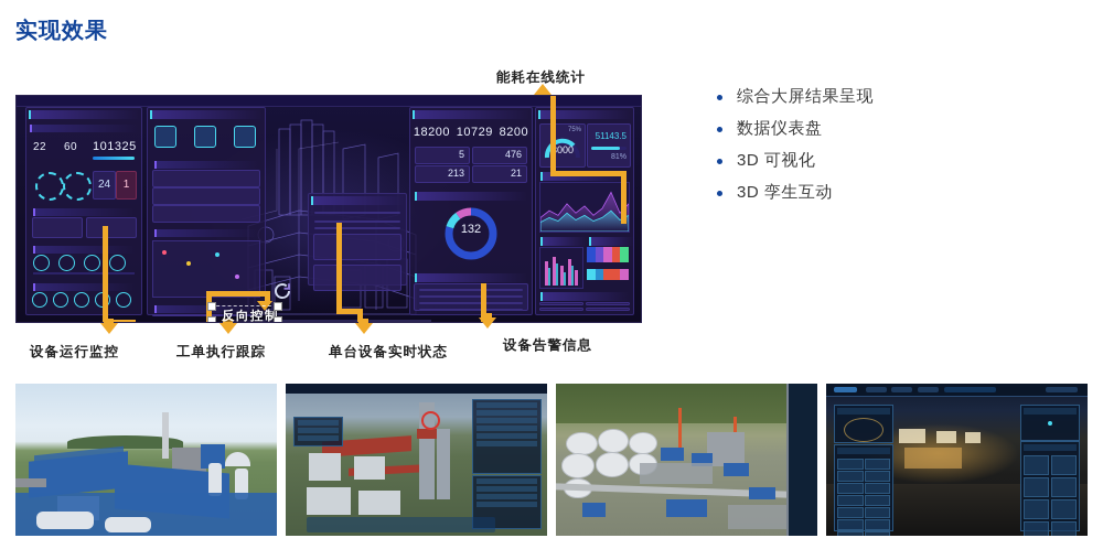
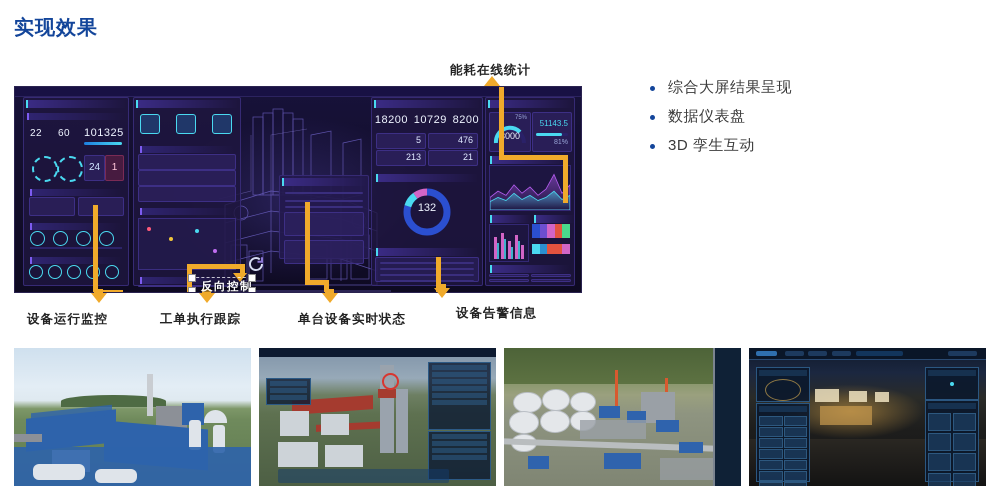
  实现效果
  综合大屏结果呈现
  数据仪表盘
- 3D 可视化
  3D 孪生互动
  能耗在线统计
  22
  60
  101325
  24
  1
  18200
  10729
  8200
  5
  476
  213
  21
  132
  000
  51143.5
  反向控制
  设备运行监控
  工单执行跟踪
  单台设备实时状态
  设备告警信息
